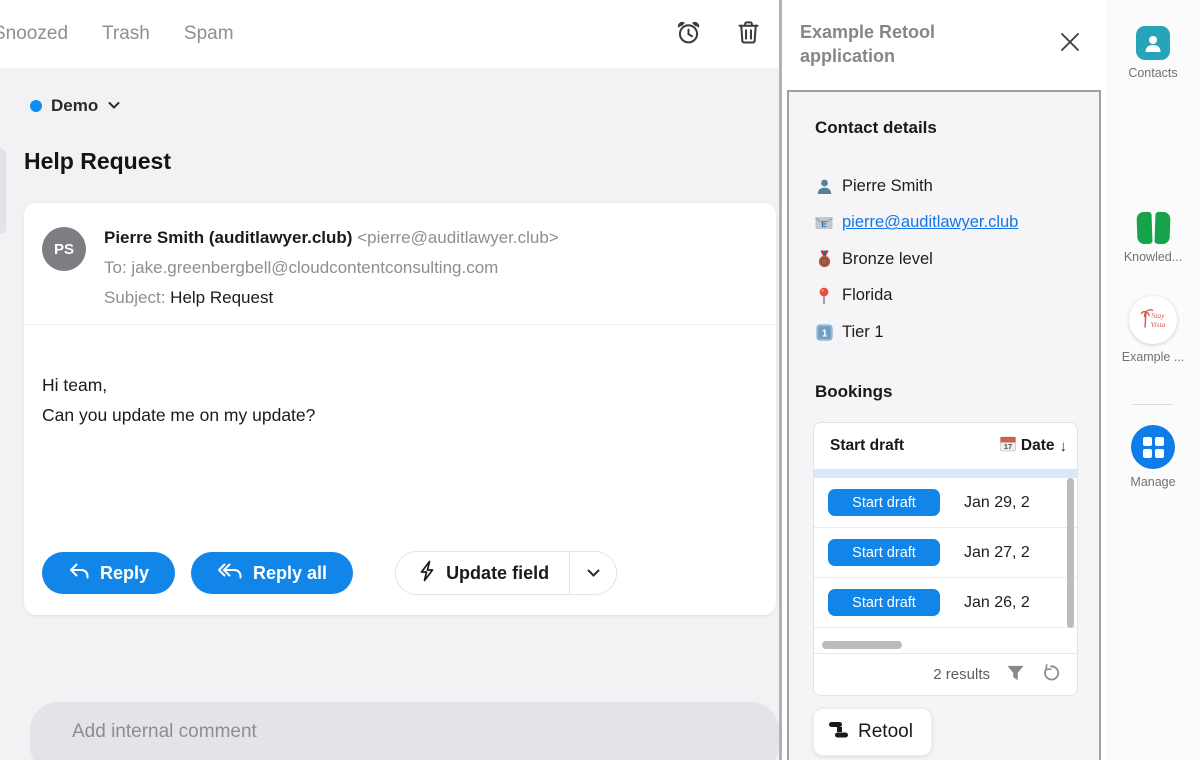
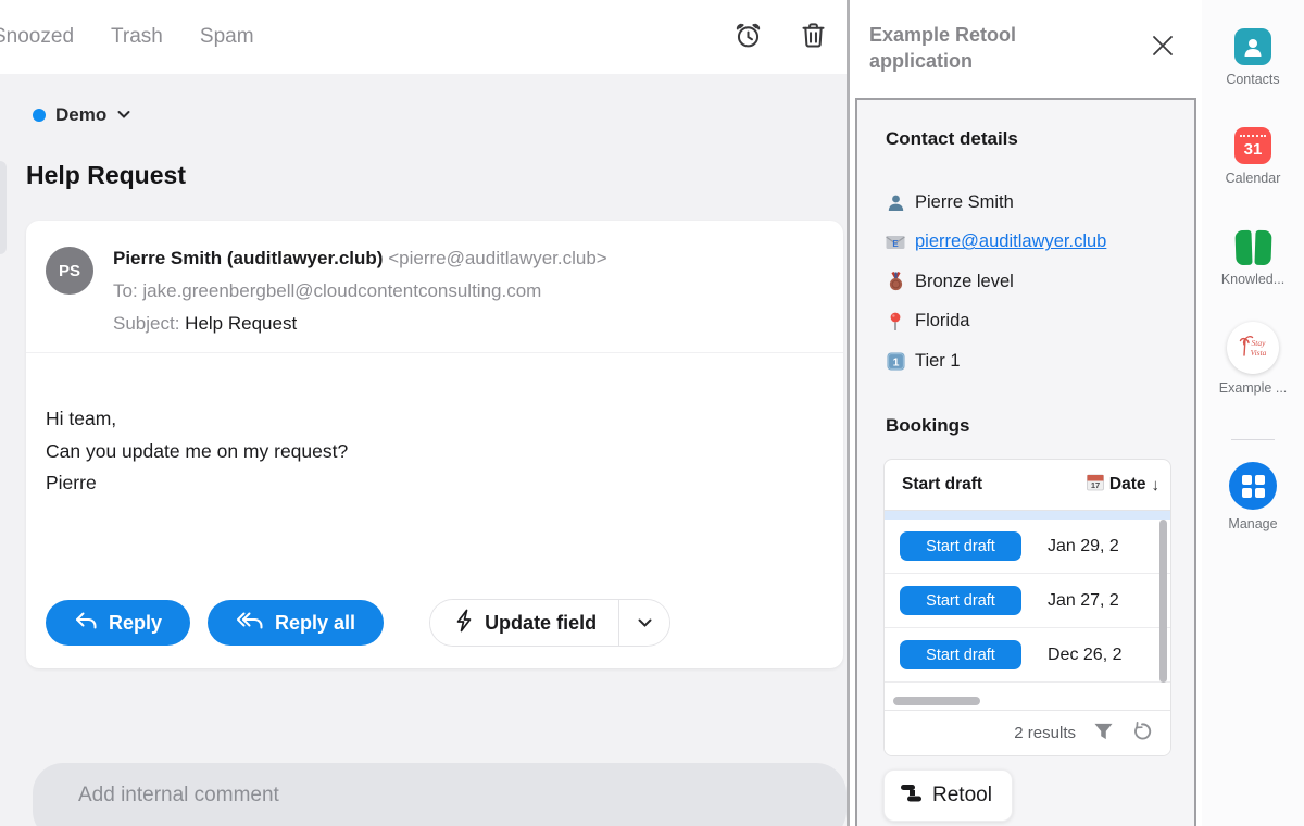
  noozed
  Trash
  Spam
  Demo
  Help Request
  PS
  Pierre Smith (auditlawyer.club) <pierre@auditlawyer.club>
  To: jake.greenbergbell@cloudcontentconsulting.com
  Subject: Help Request
  Hi team,
- Can you update me on my update?
+ Can you update me on my request?
+ Pierre
  Reply
  Reply all
  Update field
  Add internal comment
  Example Retool application
  Contact details
  Pierre Smith
  E
  pierre@auditlawyer.club
  Bronze level
  Florida
  1
  Tier 1
  Bookings
  Start draft
  17
  Date
  ↓
  Start draft
  Jan 29, 2
  Start draft
  Jan 27, 2
  Start draft
- Jan 26, 2
+ Dec 26, 2
  2 results
  Retool
  Contacts
+ 31
+ Calendar
  Knowled...
  Stay
  Vista
  Example ...
  Manage
